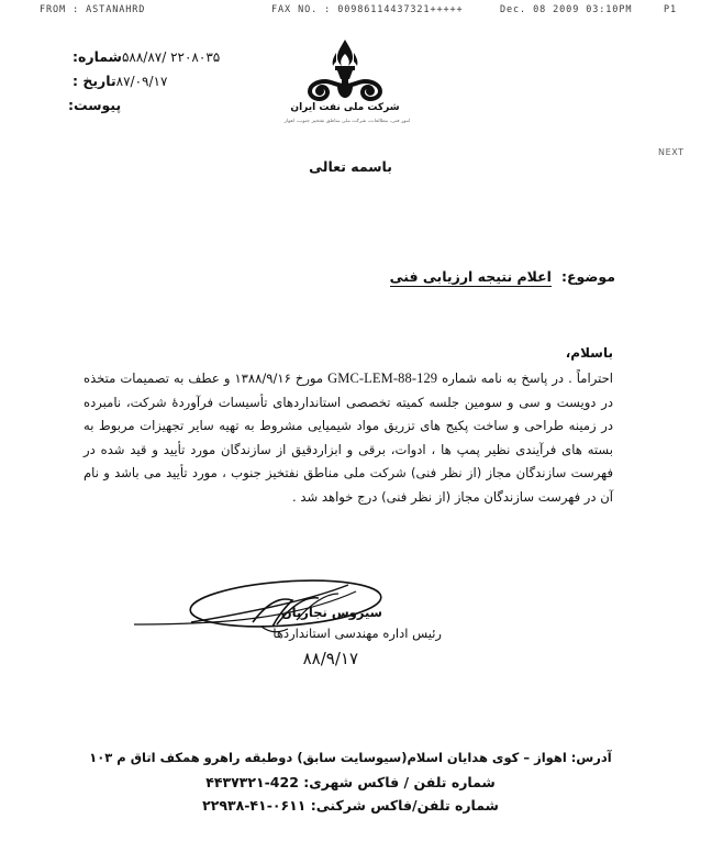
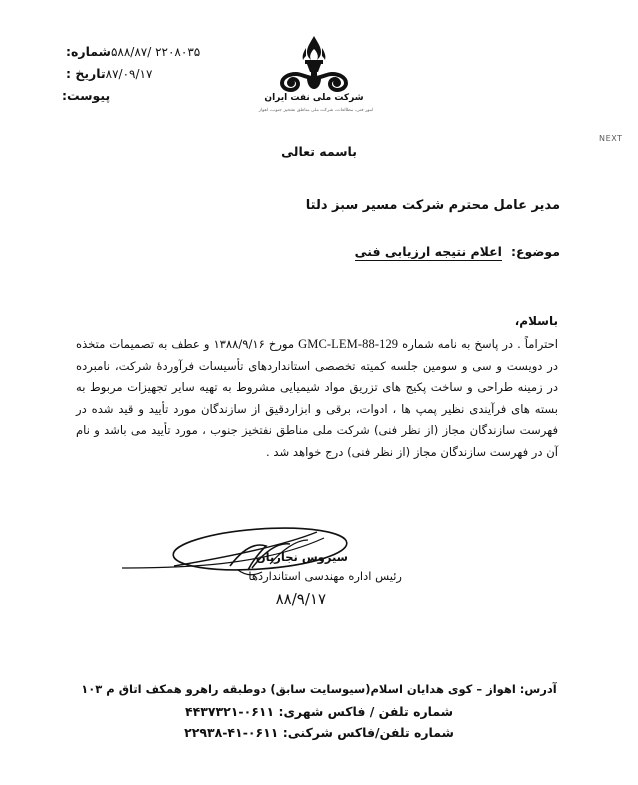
- FROM : ASTANAHRD
- FAX NO. : 00986114437321+++++
- Dec. 08 2009 03:10PM
- P1
  NEXT
  شرکت ملی نفت ایران
  شماره:
  ۲۲۰۸۰۳۵ /۵۸۸/۸۷
  تاریخ :
  ۸۷/۰۹/۱۷
  پیوست:
  باسمه تعالی
+ مدیر عامل محترم شرکت مسیر سبز دلتا
  موضوع:
  اعلام نتیجه ارزیابی فنی
  باسلام،
  احتراماً . در پاسخ به نامه شماره GMC-LEM-88-129 مورخ ۱۳۸۸/۹/۱۶ و عطف به تصمیمات متخذه در دویست و سی و سومین جلسه کمیته تخصصی استانداردهای تأسیسات فرآوردهٔ شرکت، نامبرده در زمینه طراحی و ساخت پکیج های تزریق مواد شیمیایی مشروط به تهیه سایر تجهیزات مربوط به بسته های فرآیندی نظیر پمپ ها ، ادوات، برقی و ابزاردقیق از سازندگان مورد تأیید و قید شده در فهرست سازندگان مجاز (از نظر فنی) شرکت ملی مناطق نفتخیز جنوب ، مورد تأیید می باشد و نام آن در فهرست سازندگان مجاز (از نظر فنی) درج خواهد شد .
  سیروس نجاریان
  رئیس اداره مهندسی استانداردها
  ۸۸/۹/۱۷
  آدرس: اهواز – کوی هدایان اسلام(سیوسایت سابق) دوطبقه راهرو همکف اتاق م ۱۰۳
- شماره تلفن / فاکس شهری: 422-۴۴۳۷۳۲۱
+ شماره تلفن / فاکس شهری: ۰۶۱۱-۴۴۳۷۳۲۱
  شماره تلفن/فاکس شرکنی: ۰۶۱۱-۴۱-۲۲۹۳۸
